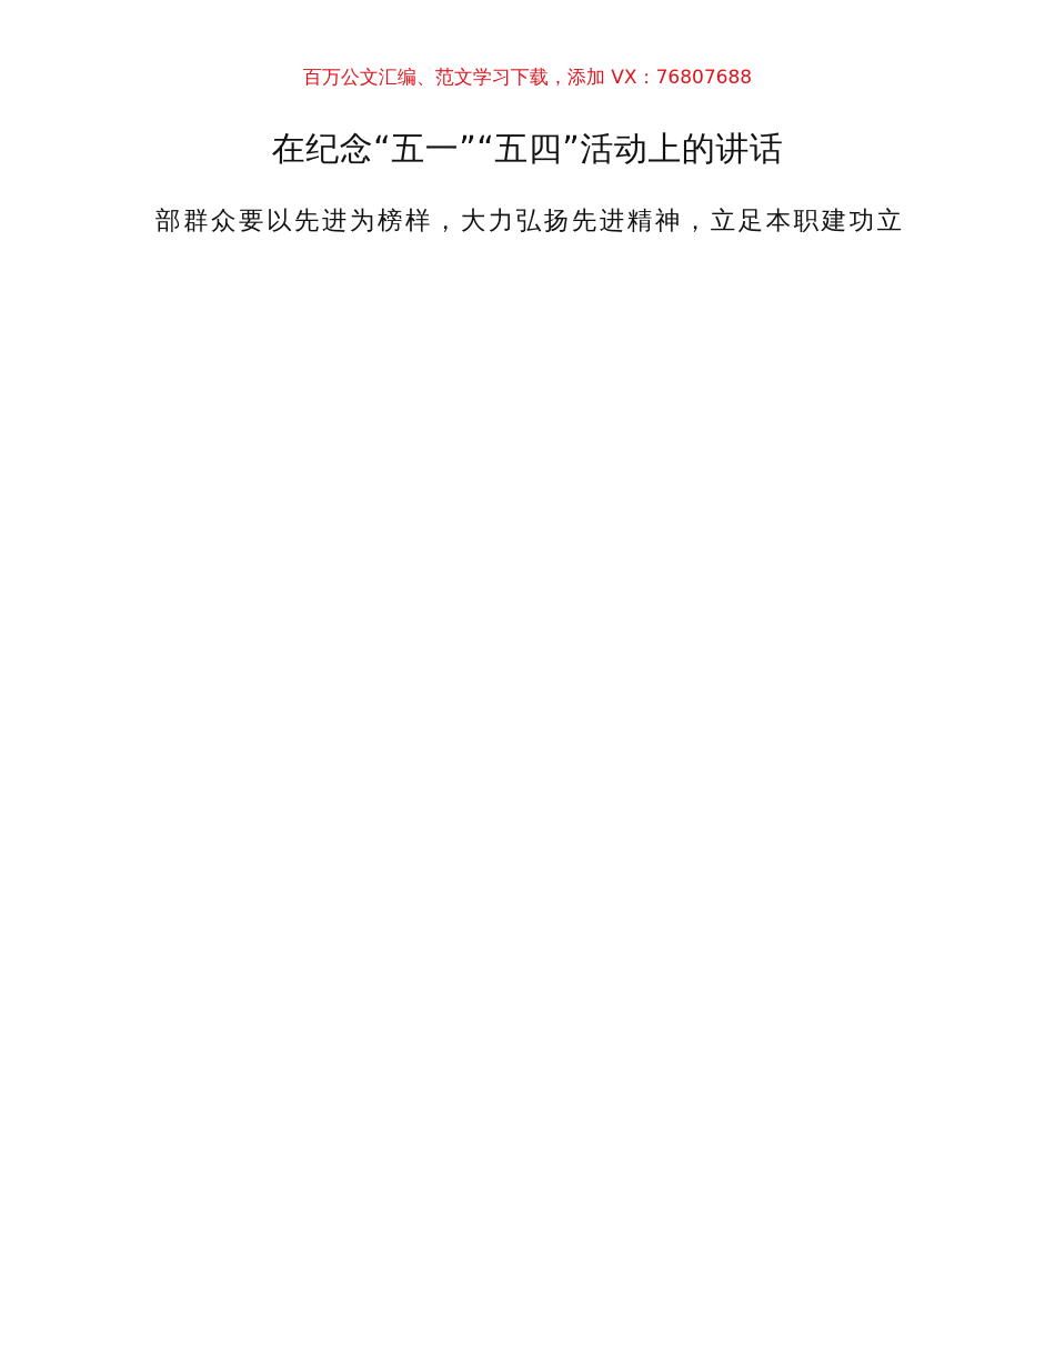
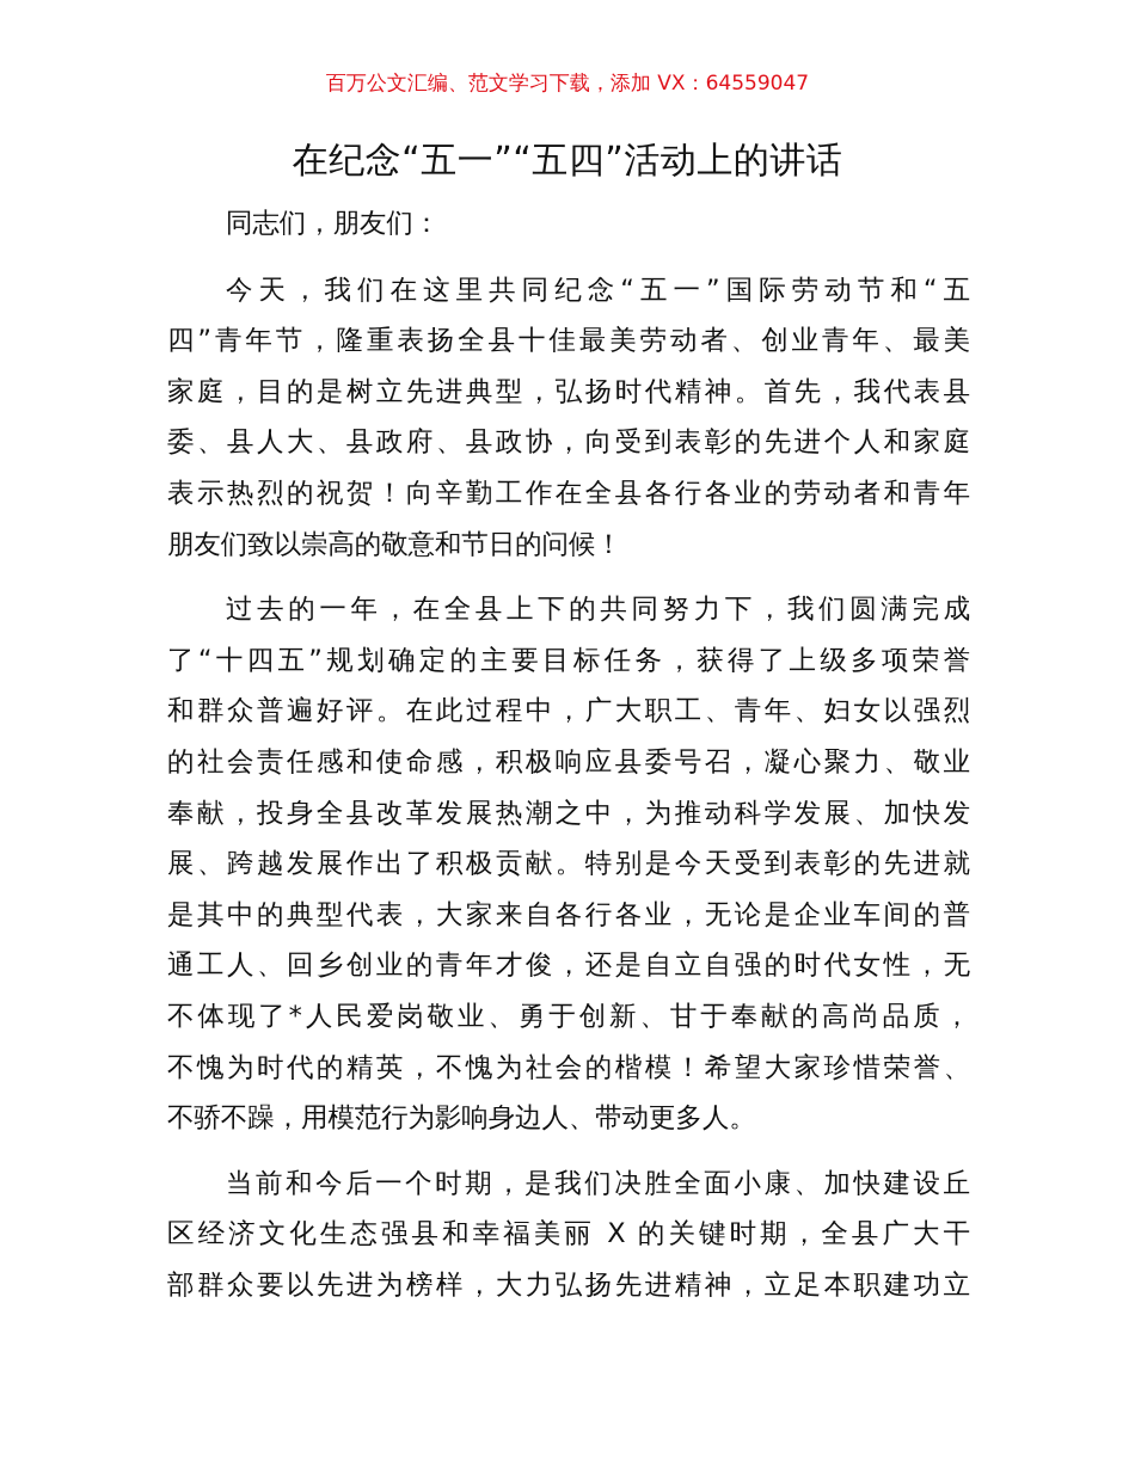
- 百万公文汇编、范文学习下载，添加 VX：76807688
+ 百万公文汇编、范文学习下载，添加 VX：64559047
  在纪念“五一”“五四”活动上的讲话
+ 同志们，朋友们：
+ 今天，我们在这里共同纪念“五一”国际劳动节和“五
+ 四”青年节，隆重表扬全县十佳最美劳动者、创业青年、最美
+ 家庭，目的是树立先进典型，弘扬时代精神。首先，我代表县
+ 委、县人大、县政府、县政协，向受到表彰的先进个人和家庭
+ 表示热烈的祝贺！向辛勤工作在全县各行各业的劳动者和青年
+ 朋友们致以崇高的敬意和节日的问候！
+ 过去的一年，在全县上下的共同努力下，我们圆满完成
+ 了“十四五”规划确定的主要目标任务，获得了上级多项荣誉
+ 和群众普遍好评。在此过程中，广大职工、青年、妇女以强烈
+ 的社会责任感和使命感，积极响应县委号召，凝心聚力、敬业
+ 奉献，投身全县改革发展热潮之中，为推动科学发展、加快发
+ 展、跨越发展作出了积极贡献。特别是今天受到表彰的先进就
+ 是其中的典型代表，大家来自各行各业，无论是企业车间的普
+ 通工人、回乡创业的青年才俊，还是自立自强的时代女性，无
+ 不体现了*人民爱岗敬业、勇于创新、甘于奉献的高尚品质，
+ 不愧为时代的精英，不愧为社会的楷模！希望大家珍惜荣誉、
+ 不骄不躁，用模范行为影响身边人、带动更多人。
+ 当前和今后一个时期，是我们决胜全面小康、加快建设丘
+ 区经济文化生态强县和幸福美丽 X 的关键时期，全县广大干
  部群众要以先进为榜样，大力弘扬先进精神，立足本职建功立
